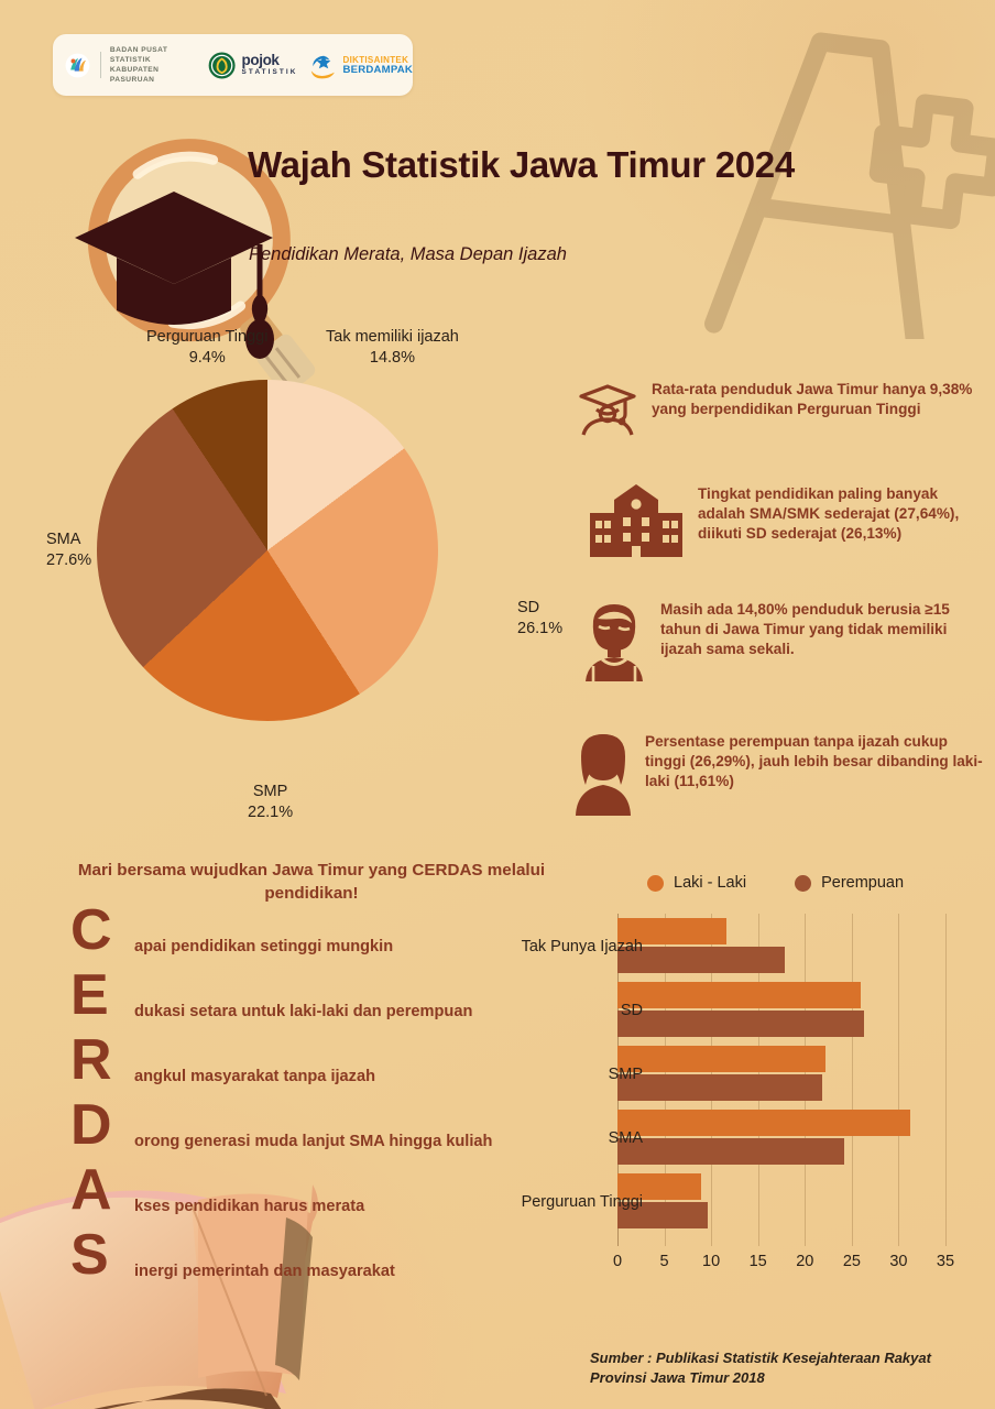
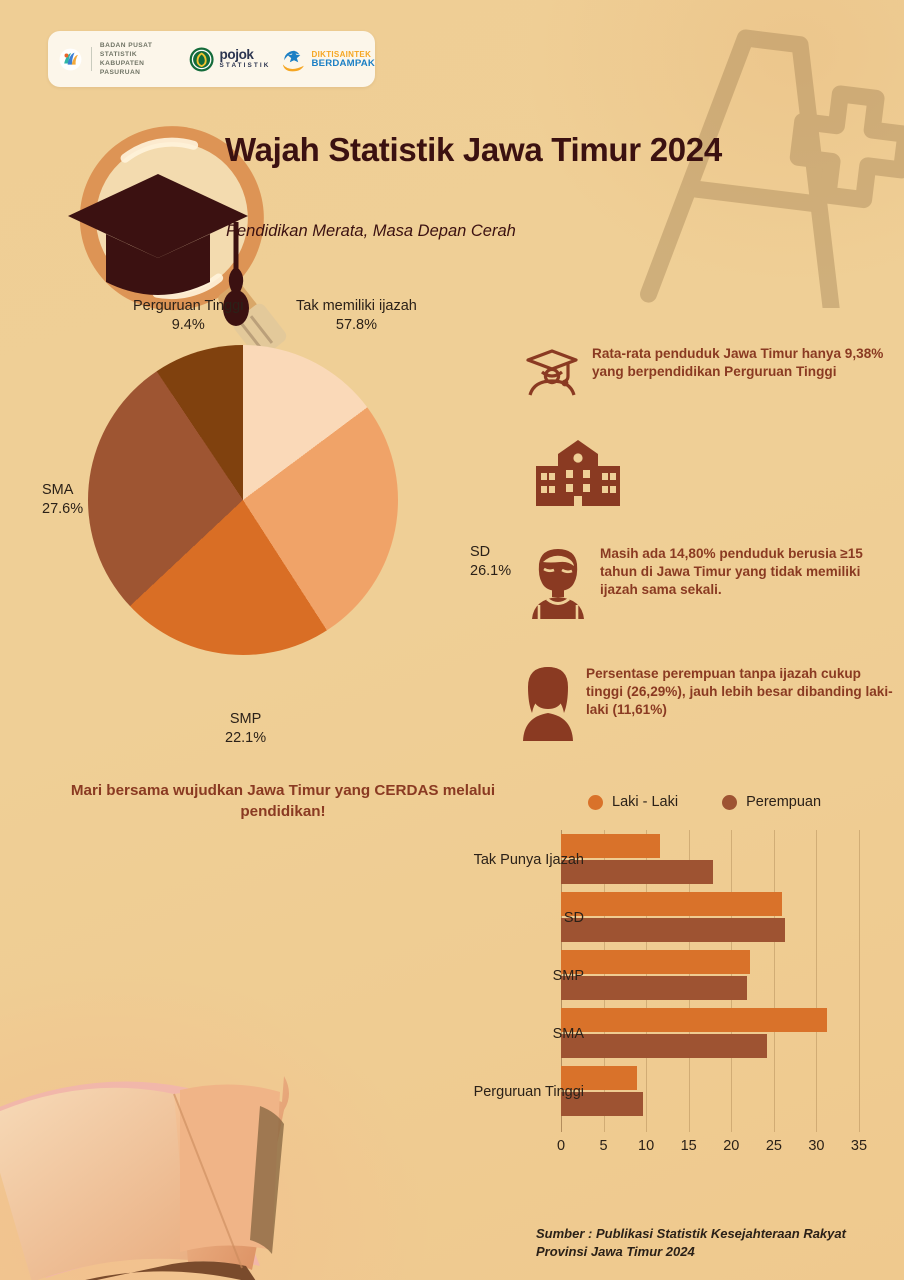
  pojok
  DIKTISAINTEK
  BERDAMPAK
  Wajah Statistik Jawa Timur 2024
- Pendidikan Merata, Masa Depan Ijazah
+ Pendidikan Merata, Masa Depan Cerah
  Perguruan Tinggi
  9.4%
  Tak memiliki ijazah
- 14.8%
+ 57.8%
  SD
  26.1%
  SMA
  27.6%
  SMP
  22.1%
  Rata-rata penduduk Jawa Timur hanya 9,38% yang berpendidikan Perguruan Tinggi
- Tingkat pendidikan paling banyak adalah SMA/SMK sederajat (27,64%), diikuti SD sederajat (26,13%)
  Masih ada 14,80% penduduk berusia ≥15 tahun di Jawa Timur yang tidak memiliki ijazah sama sekali.
  Persentase perempuan tanpa ijazah cukup tinggi (26,29%), jauh lebih besar dibanding laki-laki (11,61%)
  Mari bersama wujudkan Jawa Timur yang CERDAS melalui pendidikan!
- C
- apai pendidikan setinggi mungkin
- E
- dukasi setara untuk laki-laki dan perempuan
- R
- angkul masyarakat tanpa ijazah
- D
- orong generasi muda lanjut SMA hingga kuliah
- A
- kses pendidikan harus merata
- S
- inergi pemerintah dan masyarakat
  Laki - Laki
  Perempuan
  Tak Punya Ijazah
  SD
  SMP
  SMA
  Perguruan Tinggi
  0
  5
  10
  15
  20
  25
  30
  35
- Sumber : Publikasi Statistik Kesejahteraan Rakyat Provinsi Jawa Timur 2018
+ Sumber : Publikasi Statistik Kesejahteraan Rakyat Provinsi Jawa Timur 2024
